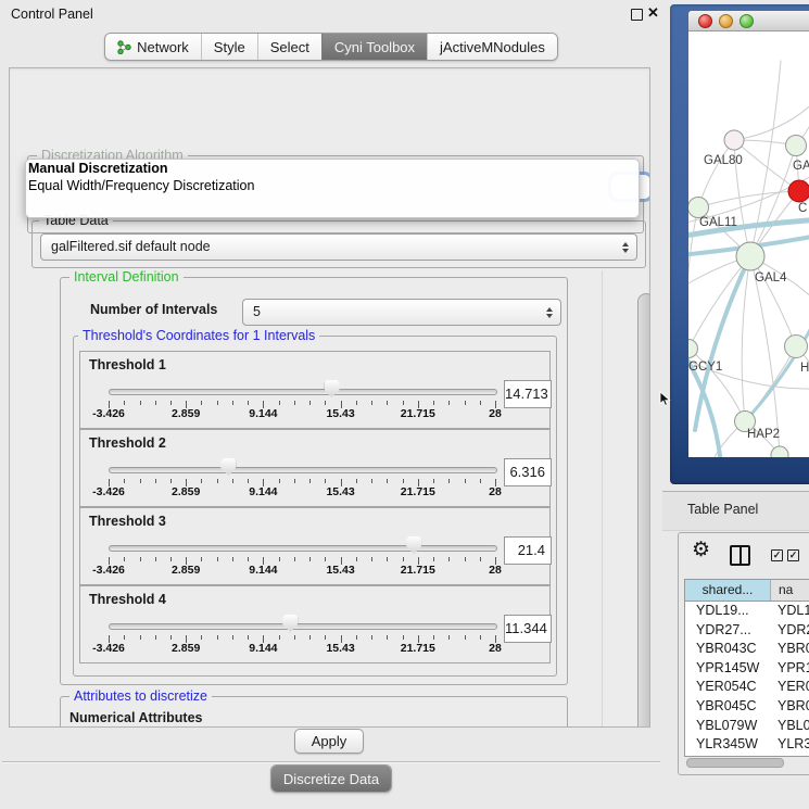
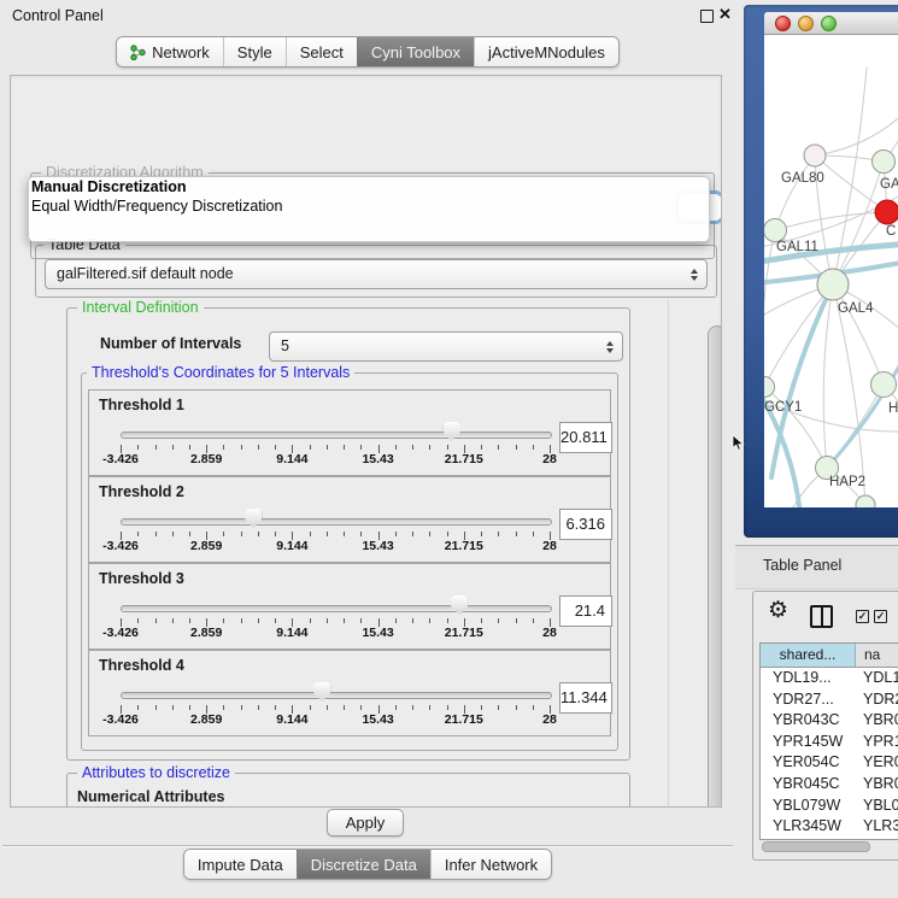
  Control Panel
  ✕
  Network
  Style
  Select
  Cyni Toolbox
  jActiveMNodules
  Discretization Algorithm
  Manual Discretization
  Equal Width/Frequency Discretization
  Table Data
  galFiltered.sif default node
  Interval Definition
  Number of Intervals
  5
- Threshold's Coordinates for 1 Intervals
+ Threshold's Coordinates for 5 Intervals
  Threshold 1
  -3.426
  2.859
  9.144
  15.43
  21.715
  28
- 14.713
+ 20.811
  Threshold 2
  -3.426
  2.859
  9.144
  15.43
  21.715
  28
  6.316
  Threshold 3
  -3.426
  2.859
  9.144
  15.43
  21.715
  28
  21.4
  Threshold 4
  -3.426
  2.859
  9.144
  15.43
  21.715
  28
  11.344
  Attributes to discretize
  Numerical Attributes
  Apply
+ Impute Data
  Discretize Data
+ Infer Network
  GAL80
  GA
  C
  GAL11
  GAL4
  GCY1
  H
  HAP2
  Table Panel
  ⚙
  ✓
  ✓
  shared...
  na
  YDL19...
  YDL1
  YDR27...
  YDR
  YBR043C
  YBR
  YPR145W
  YPR
  YER054C
  YER
  YBR045C
  YBR
  YBL079W
  YBL0
  YLR345W
  YLR3
